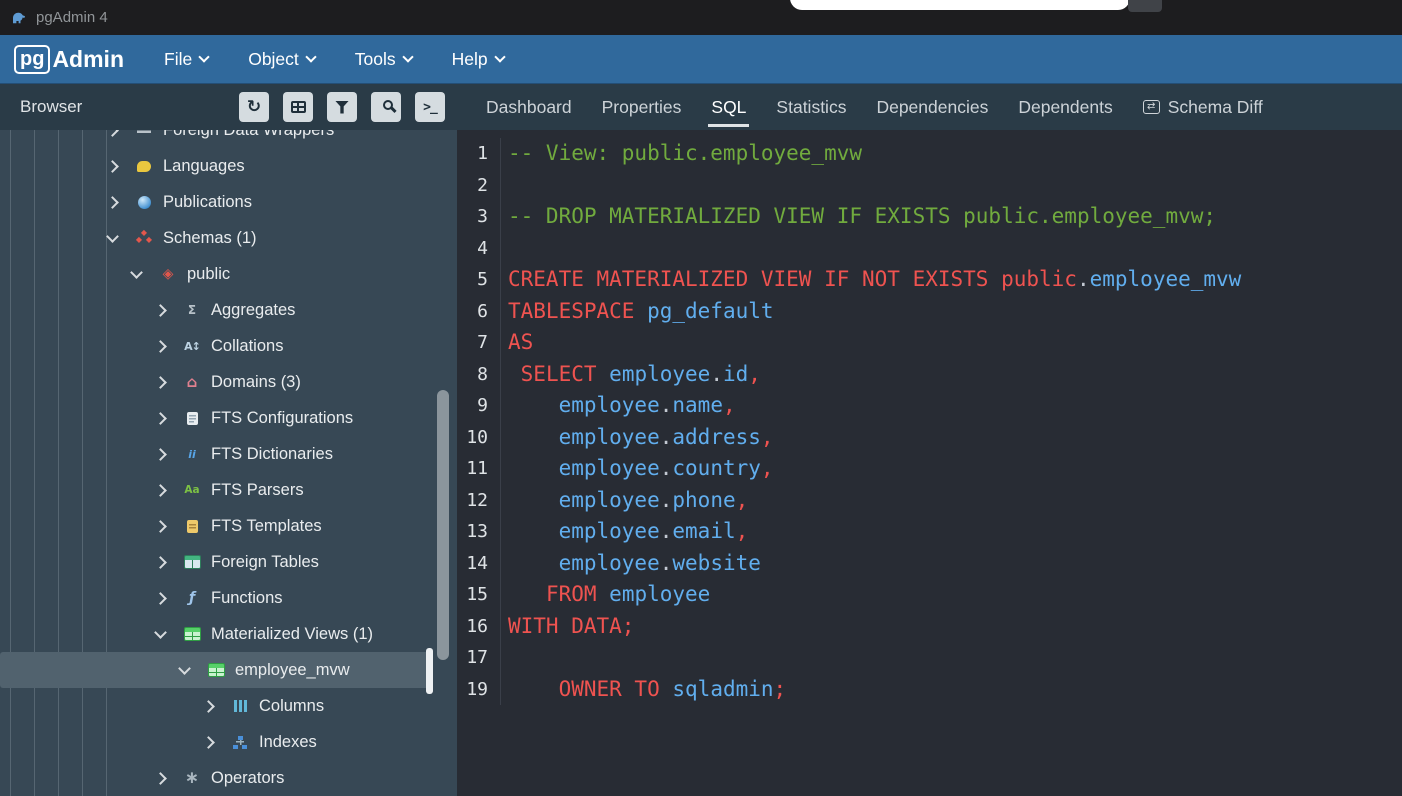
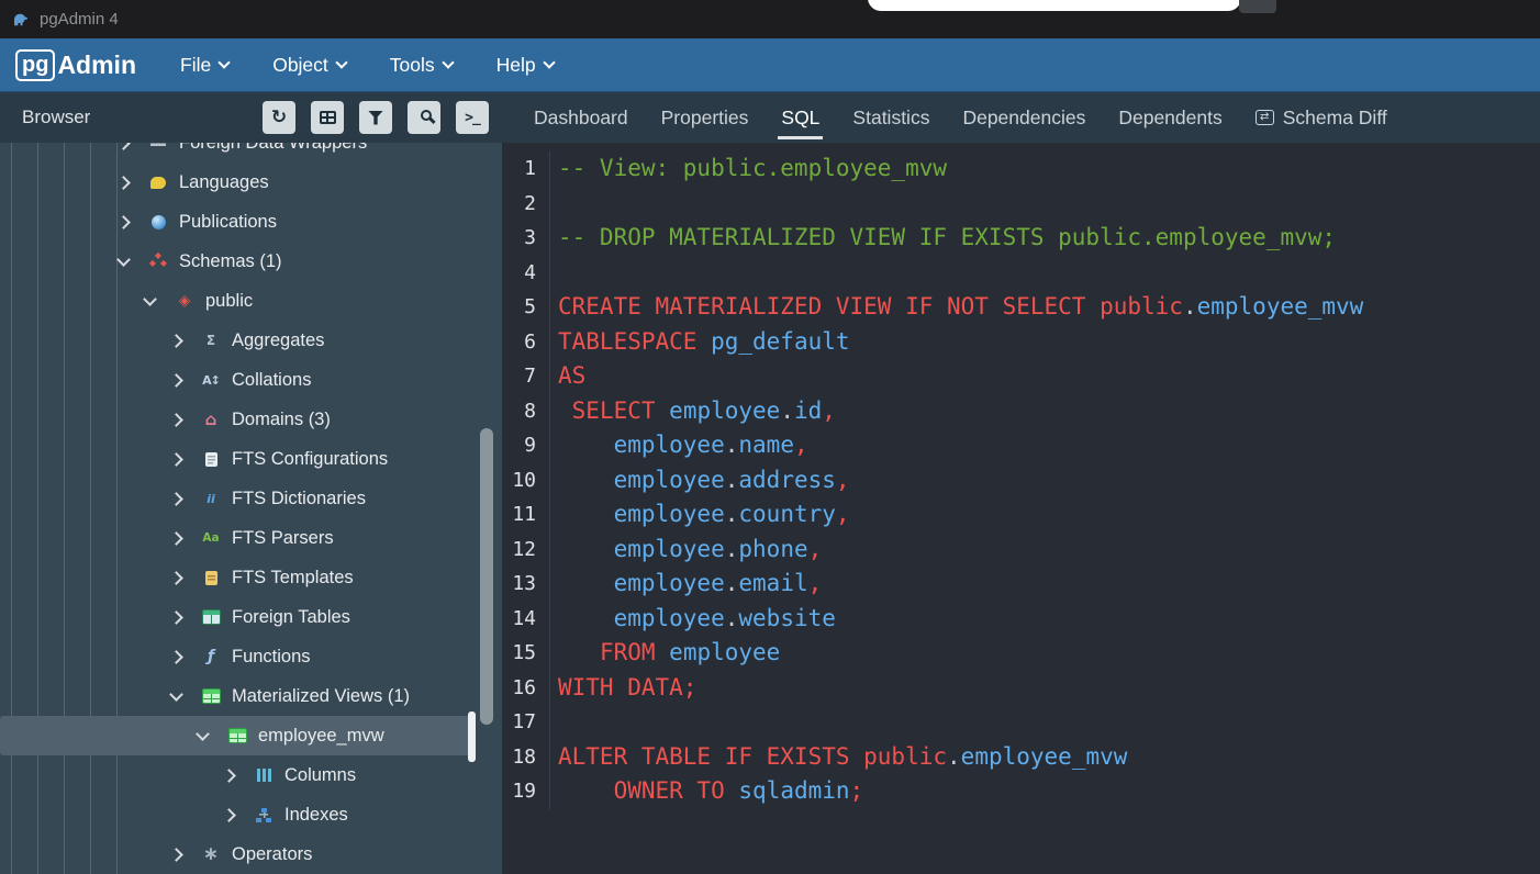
  pgAdmin 4
  pg
  Admin
  File
  Object
  Tools
  Help
  Browser
  ↻
  >_
  Dashboard
  Properties
  SQL
  Statistics
  Dependencies
  Dependents
  ⇄
  Schema Diff
  Foreign Data Wrappers
  Languages
  Publications
  Schemas (1)
  public
  Aggregates
  Collations
  Domains (3)
  FTS Configurations
  FTS Dictionaries
  FTS Parsers
  FTS Templates
  Foreign Tables
  Functions
  Materialized Views (1)
  employee_mvw
  Columns
  Indexes
  Operators
  1
  -- View: public.employee_mvw
  2
  3
  -- DROP MATERIALIZED VIEW IF EXISTS public.employee_mvw;
  4
  5
- CREATE MATERIALIZED VIEW IF NOT EXISTS public.employee_mvw
+ CREATE MATERIALIZED VIEW IF NOT SELECT public.employee_mvw
  6
  TABLESPACE pg_default
  7
  AS
  8
  SELECT employee.id,
  9
  employee.name,
  10
  employee.address,
  11
  employee.country,
  12
  employee.phone,
  13
  employee.email,
  14
  employee.website
  15
  FROM employee
  16
  WITH DATA;
  17
+ 18
+ ALTER TABLE IF EXISTS public.employee_mvw
  19
  OWNER TO sqladmin;
